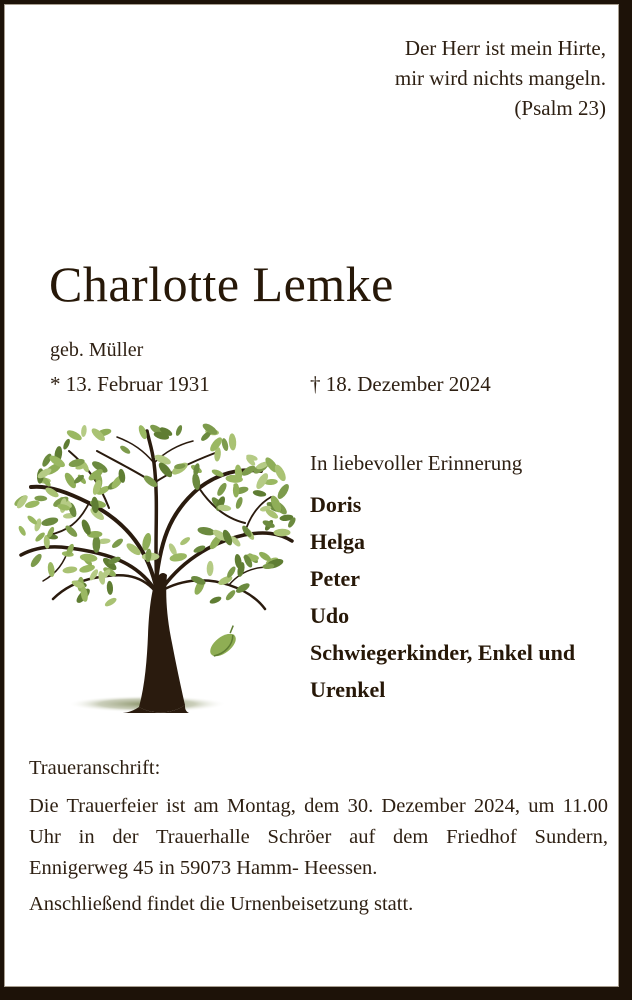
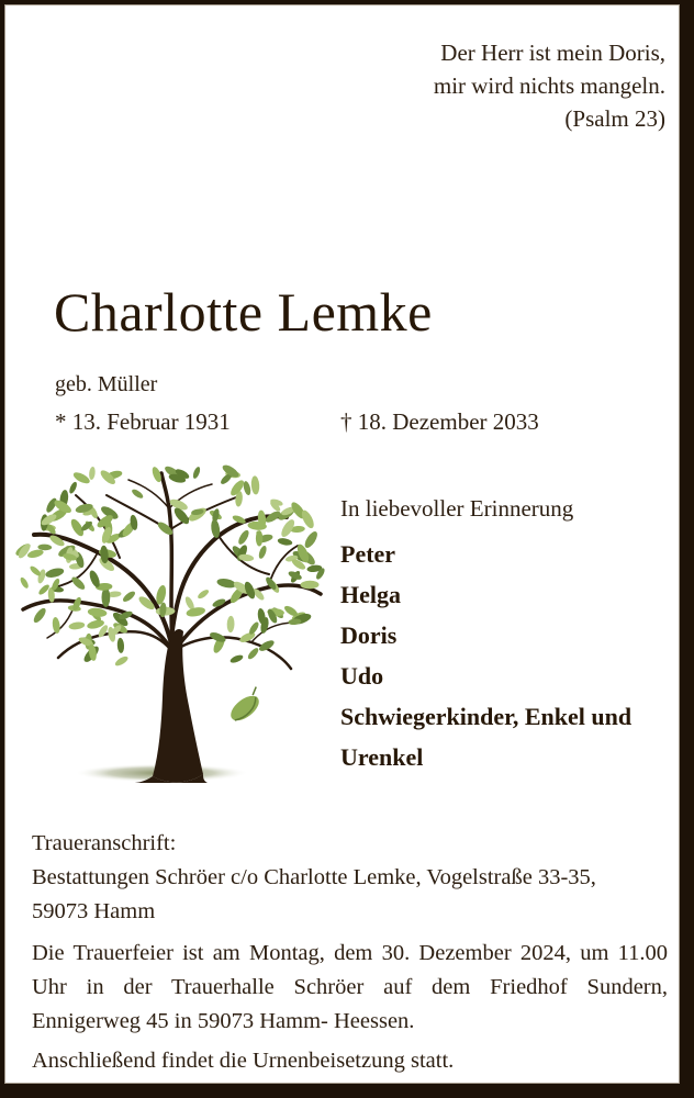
- Der Herr ist mein Hirte,
+ Der Herr ist mein Doris,
  mir wird nichts mangeln.
  (Psalm 23)
  Charlotte Lemke
  geb. Müller
  * 13. Februar 1931
- † 18. Dezember 2024
+ † 18. Dezember 2033
  In liebevoller Erinnerung
- Doris
+ Peter
  Helga
- Peter
+ Doris
  Udo
  Schwiegerkinder, Enkel und Urenkel
  Traueranschrift:
+ Bestattungen Schröer c/o Charlotte Lemke, Vogelstraße 33-35,
+ 59073 Hamm
  Die Trauerfeier ist am Montag, dem 30. Dezember 2024, um 11.00 Uhr in der Trauerhalle Schröer auf dem Friedhof Sundern, Ennigerweg 45 in 59073 Hamm- Heessen.
  Anschließend findet die Urnenbeisetzung statt.
